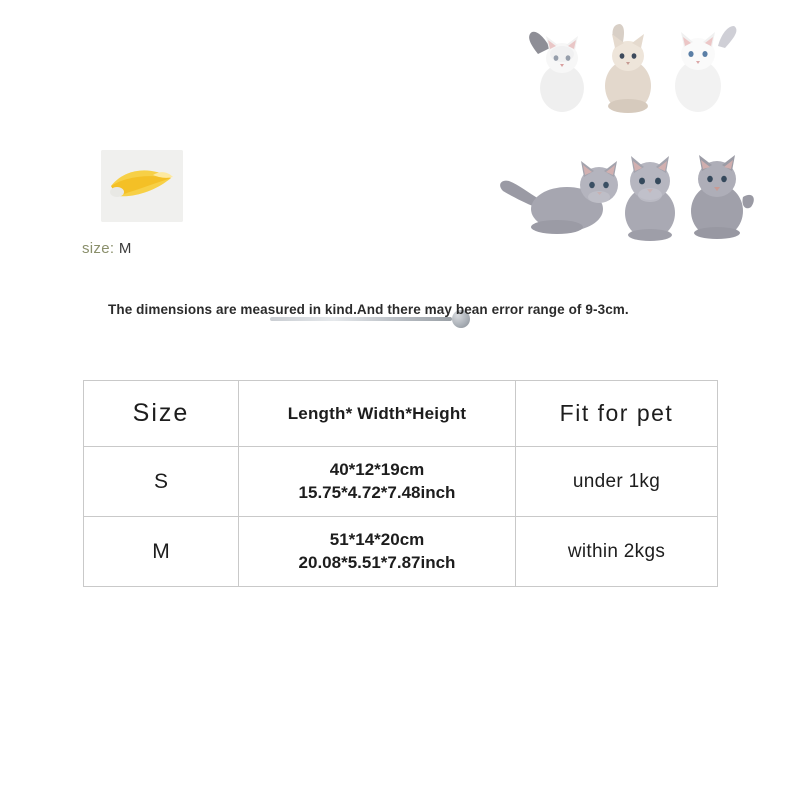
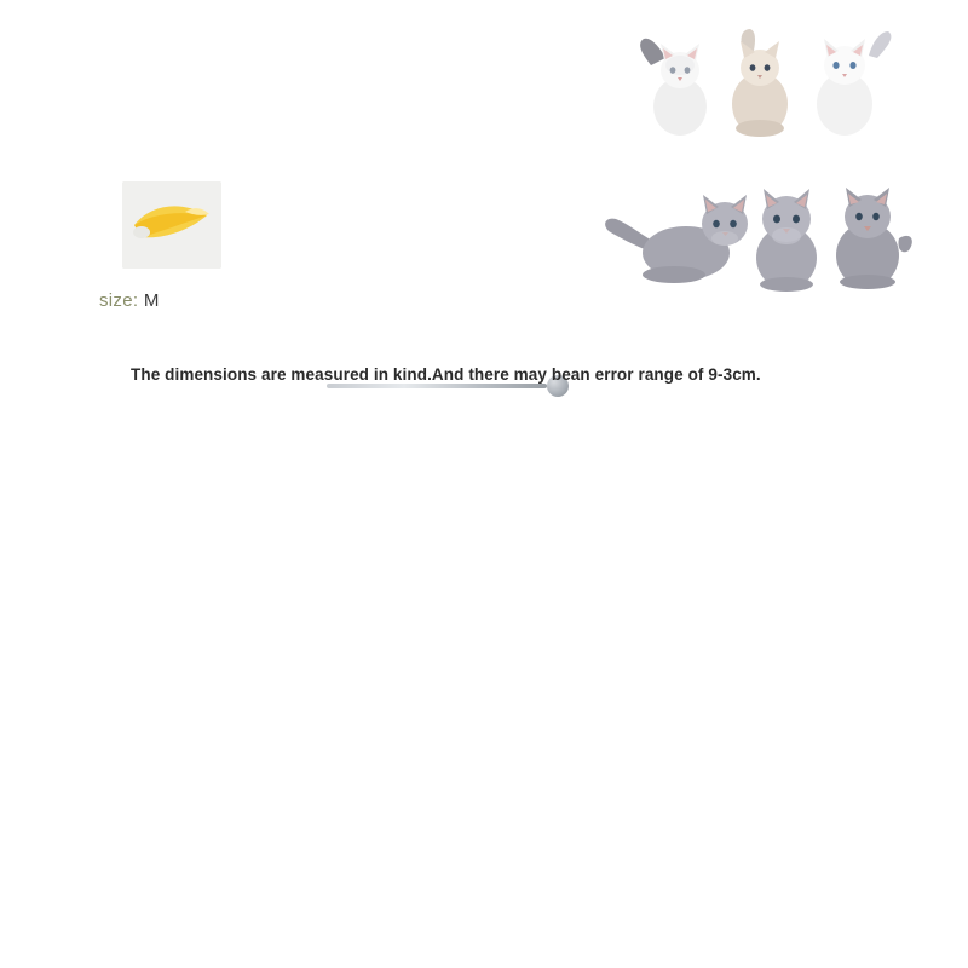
  size: M
  The dimensions are measured in kind.And there may bean error range of 9-3cm.
- Size	Length* Width*Height	Fit for pet
- S	40*12*19cm 15.75*4.72*7.48inch	under 1kg
- M	51*14*20cm 20.08*5.51*7.87inch	within 2kgs
